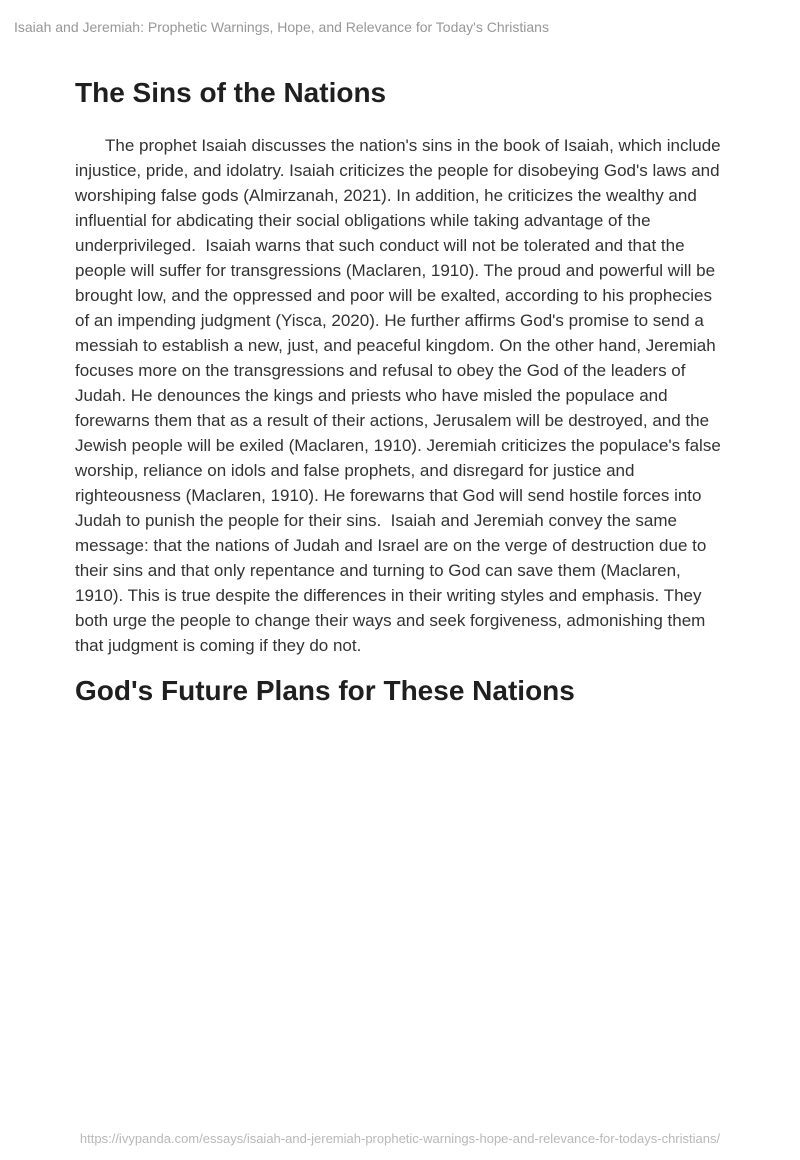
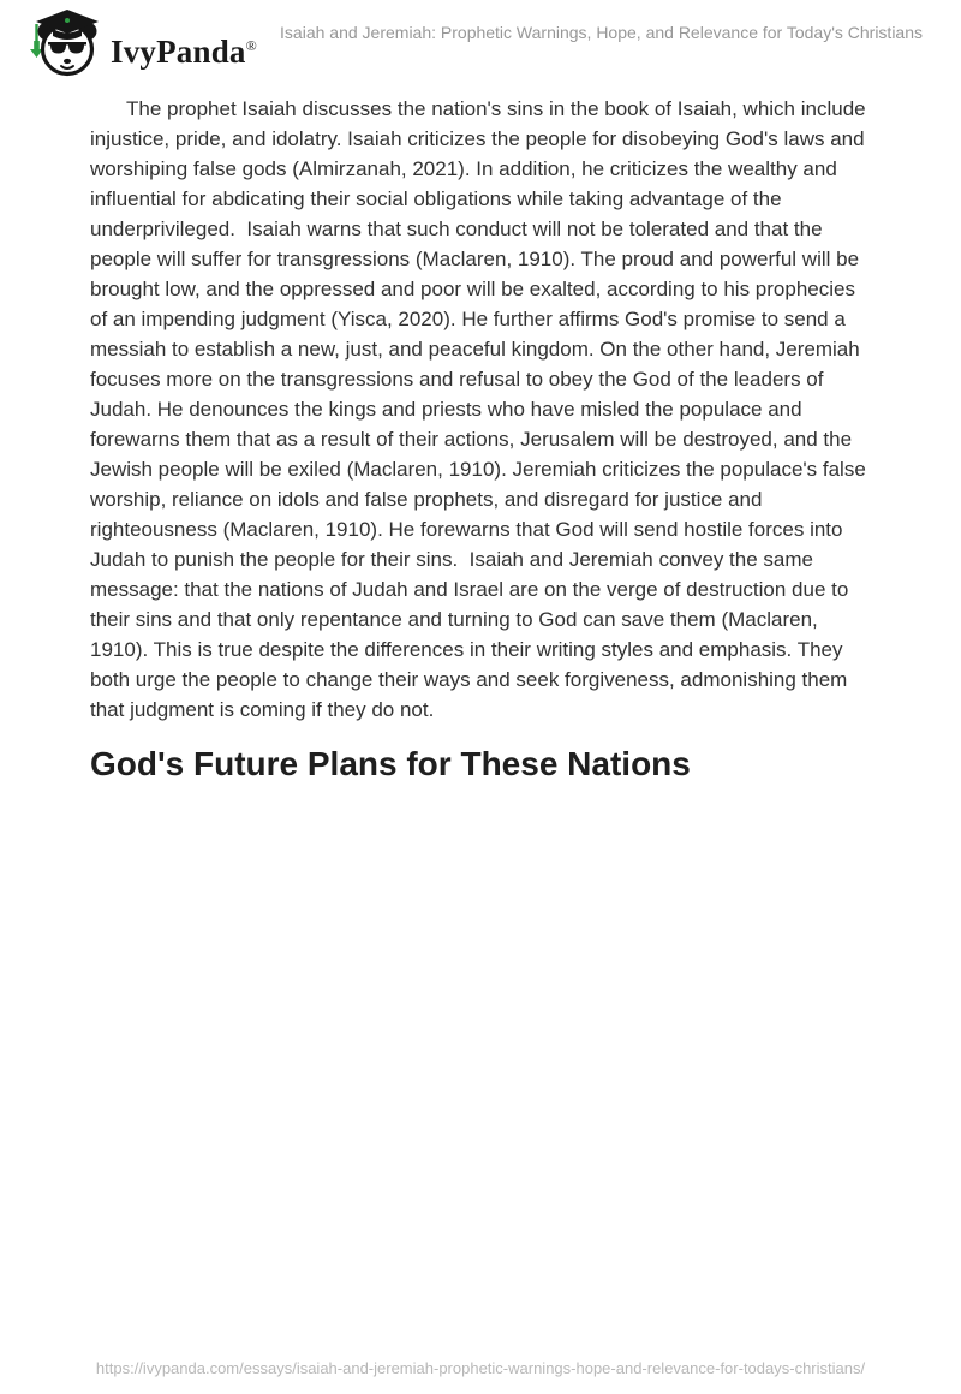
+ IvyPanda®
  Isaiah and Jeremiah: Prophetic Warnings, Hope, and Relevance for Today's Christians
- The Sins of the Nations
  The prophet Isaiah discusses the nation's sins in the book of Isaiah, which include injustice, pride, and idolatry. Isaiah criticizes the people for disobeying God's laws and worshiping false gods (Almirzanah, 2021). In addition, he criticizes the wealthy and influential for abdicating their social obligations while taking advantage of the underprivileged. Isaiah warns that such conduct will not be tolerated and that the people will suffer for transgressions (Maclaren, 1910). The proud and powerful will be brought low, and the oppressed and poor will be exalted, according to his prophecies of an impending judgment (Yisca, 2020). He further affirms God's promise to send a messiah to establish a new, just, and peaceful kingdom. On the other hand, Jeremiah focuses more on the transgressions and refusal to obey the God of the leaders of Judah. He denounces the kings and priests who have misled the populace and forewarns them that as a result of their actions, Jerusalem will be destroyed, and the Jewish people will be exiled (Maclaren, 1910). Jeremiah criticizes the populace's false worship, reliance on idols and false prophets, and disregard for justice and righteousness (Maclaren, 1910). He forewarns that God will send hostile forces into Judah to punish the people for their sins. Isaiah and Jeremiah convey the same message: that the nations of Judah and Israel are on the verge of destruction due to their sins and that only repentance and turning to God can save them (Maclaren, 1910). This is true despite the differences in their writing styles and emphasis. They both urge the people to change their ways and seek forgiveness, admonishing them that judgment is coming if they do not.
  God's Future Plans for These Nations
  https://ivypanda.com/essays/isaiah-and-jeremiah-prophetic-warnings-hope-and-relevance-for-todays-christians/
